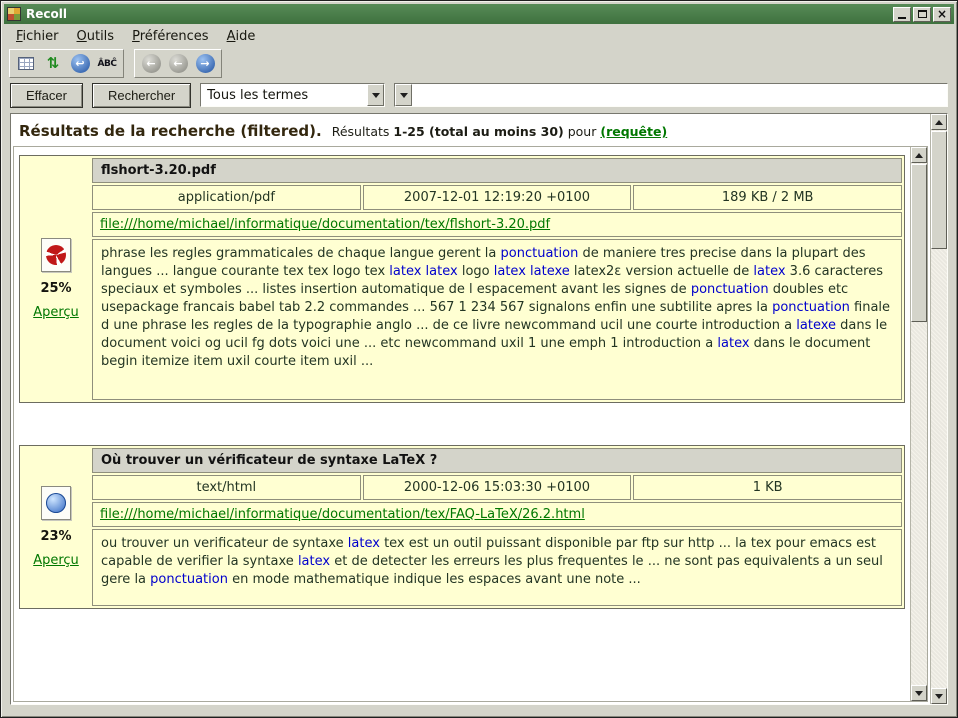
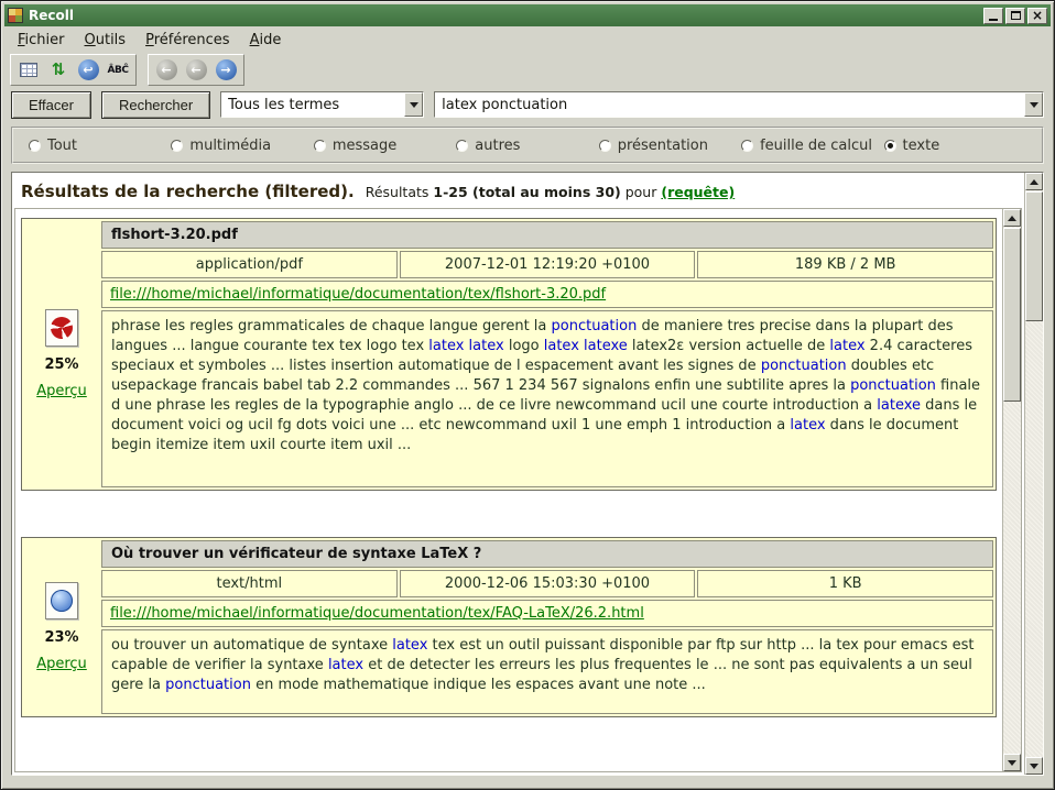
  Recoll
  ×
  Fichier
  Outils
  Préférences
  Aide
  ⇅
  ↩
  ÂBĈ
  ←
  ←
  →
  Effacer
  Rechercher
  Tous les termes
+ latex ponctuation
+ Tout
+ multimédia
+ message
+ autres
+ présentation
+ feuille de calcul
+ texte
  Résultats de la recherche (filtered). Résultats 1-25 (total au moins 30) pour (requête)
  25%
  Aperçu
  flshort-3.20.pdf
  application/pdf
  2007-12-01 12:19:20 +0100
  189 KB / 2 MB
  file:///home/michael/informatique/documentation/tex/flshort-3.20.pdf
- phrase les regles grammaticales de chaque langue gerent la ponctuation de maniere tres precise dans la plupart des langues ... langue courante tex tex logo tex latex latex logo latex latexe latex2ε version actuelle de latex 3.6 caracteres speciaux et symboles ... listes insertion automatique de l espacement avant les signes de ponctuation doubles etc usepackage francais babel tab 2.2 commandes ... 567 1 234 567 signalons enfin une subtilite apres la ponctuation finale d une phrase les regles de la typographie anglo ... de ce livre newcommand ucil une courte introduction a latexe dans le document voici og ucil fg dots voici une ... etc newcommand uxil 1 une emph 1 introduction a latex dans le document begin itemize item uxil courte item uxil ...
+ phrase les regles grammaticales de chaque langue gerent la ponctuation de maniere tres precise dans la plupart des langues ... langue courante tex tex logo tex latex latex logo latex latexe latex2ε version actuelle de latex 2.4 caracteres speciaux et symboles ... listes insertion automatique de l espacement avant les signes de ponctuation doubles etc usepackage francais babel tab 2.2 commandes ... 567 1 234 567 signalons enfin une subtilite apres la ponctuation finale d une phrase les regles de la typographie anglo ... de ce livre newcommand ucil une courte introduction a latexe dans le document voici og ucil fg dots voici une ... etc newcommand uxil 1 une emph 1 introduction a latex dans le document begin itemize item uxil courte item uxil ...
  23%
  Aperçu
  Où trouver un vérificateur de syntaxe LaTeX ?
  text/html
  2000-12-06 15:03:30 +0100
  1 KB
  file:///home/michael/informatique/documentation/tex/FAQ-LaTeX/26.2.html
- ou trouver un verificateur de syntaxe latex tex est un outil puissant disponible par ftp sur http ... la tex pour emacs est capable de verifier la syntaxe latex et de detecter les erreurs les plus frequentes le ... ne sont pas equivalents a un seul gere la ponctuation en mode mathematique indique les espaces avant une note ...
+ ou trouver un automatique de syntaxe latex tex est un outil puissant disponible par ftp sur http ... la tex pour emacs est capable de verifier la syntaxe latex et de detecter les erreurs les plus frequentes le ... ne sont pas equivalents a un seul gere la ponctuation en mode mathematique indique les espaces avant une note ...
